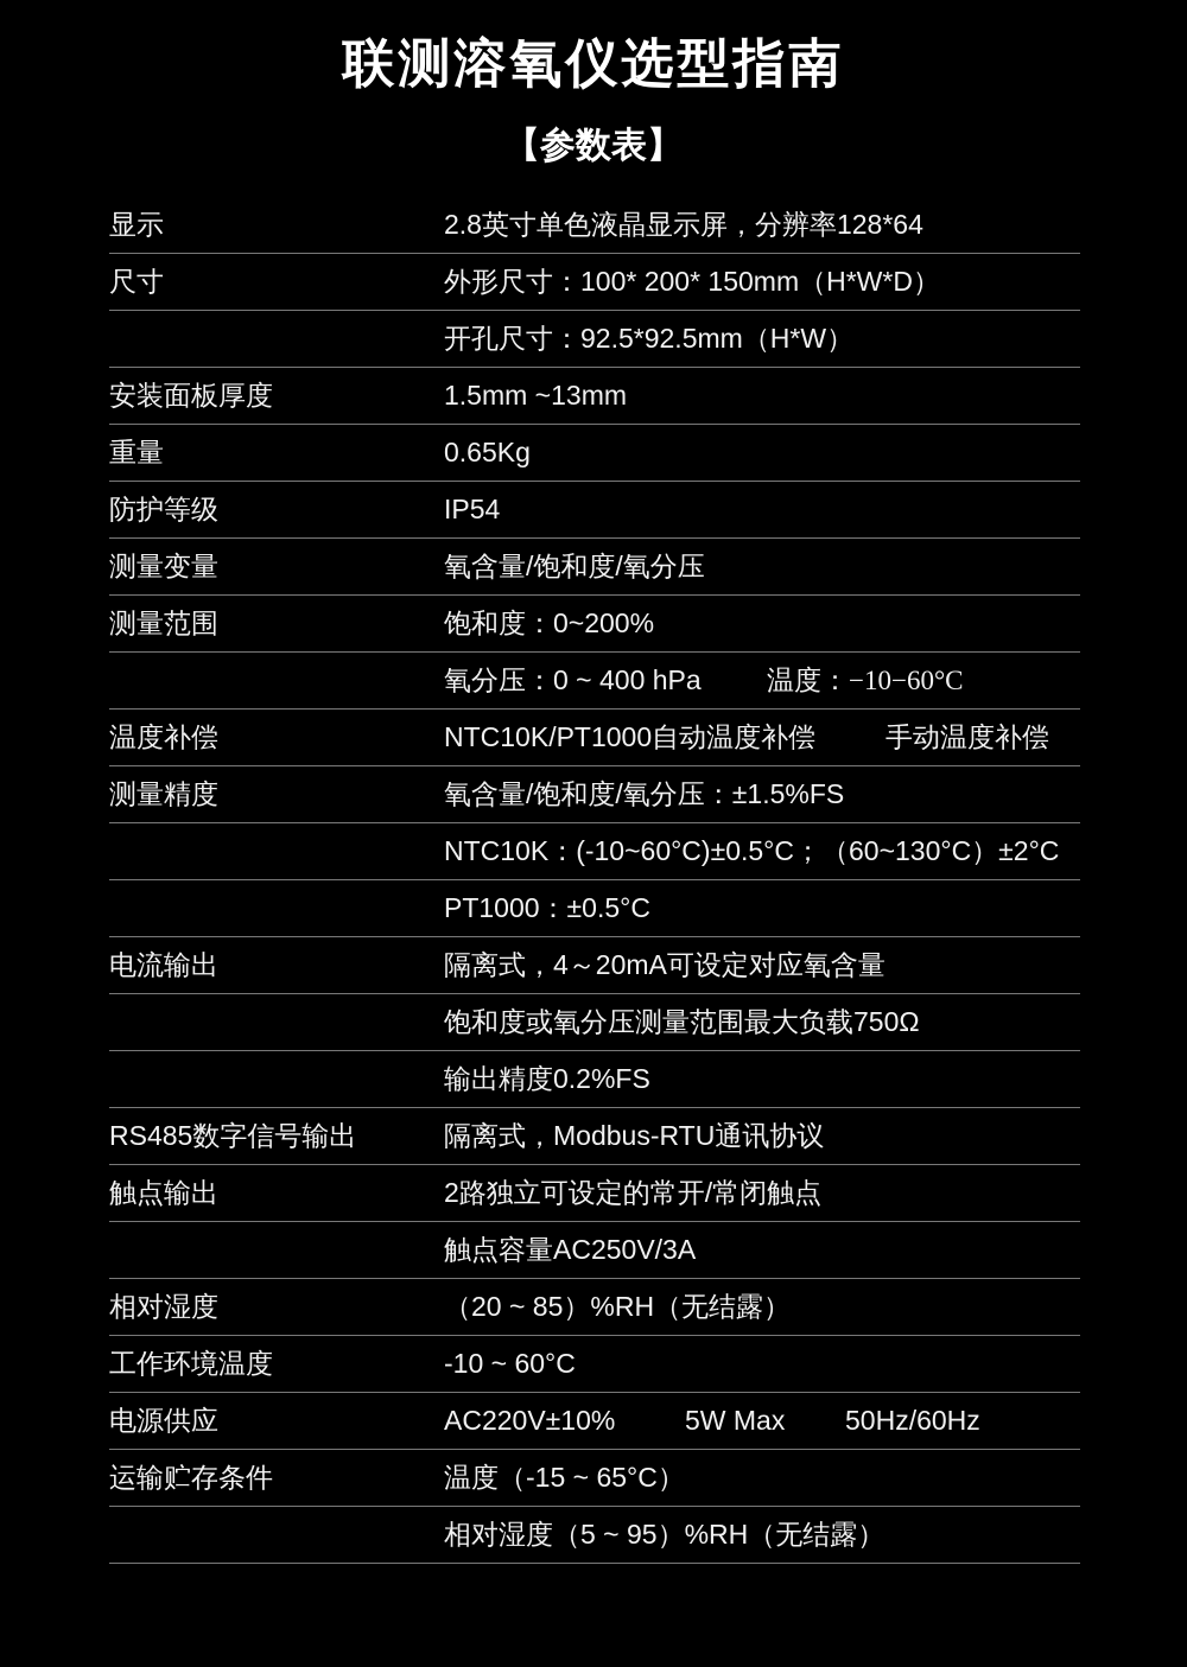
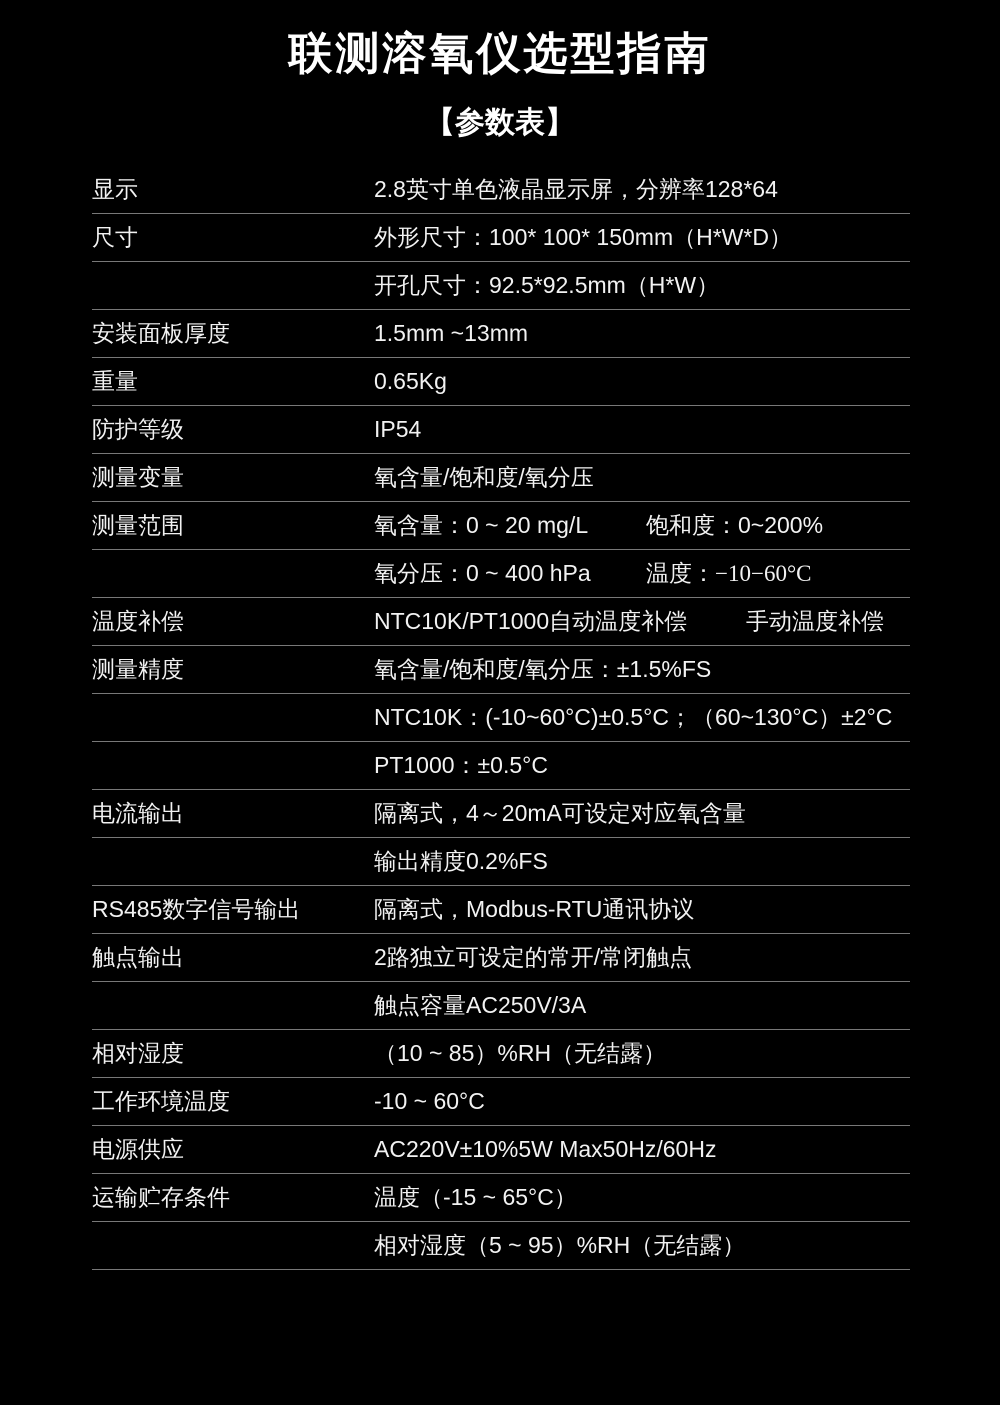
  联测溶氧仪选型指南
  【参数表】
  显示
  2.8英寸单色液晶显示屏，分辨率128*64
  尺寸
- 外形尺寸：100* 200* 150mm（H*W*D）
+ 外形尺寸：100* 100* 150mm（H*W*D）
  开孔尺寸：92.5*92.5mm（H*W）
  安装面板厚度
  1.5mm ~13mm
  重量
  0.65Kg
  防护等级
  IP54
  测量变量
  氧含量/饱和度/氧分压
  测量范围
+ 氧含量：0 ~ 20 mg/L
  饱和度：0~200%
  氧分压：0 ~ 400 hPa
  温度：−10−60°C
  温度补偿
  NTC10K/PT1000自动温度补偿
  手动温度补偿
  测量精度
  氧含量/饱和度/氧分压：±1.5%FS
  NTC10K：(-10~60°C)±0.5°C；（60~130°C）±2°C
  PT1000：±0.5°C
  电流输出
  隔离式，4～20mA可设定对应氧含量
- 饱和度或氧分压测量范围最大负载750Ω
  输出精度0.2%FS
  RS485数字信号输出
  隔离式，Modbus-RTU通讯协议
  触点输出
  2路独立可设定的常开/常闭触点
  触点容量AC250V/3A
  相对湿度
- （20 ~ 85）%RH（无结露）
+ （10 ~ 85）%RH（无结露）
  工作环境温度
  -10 ~ 60°C
  电源供应
  AC220V±10%
  5W Max
  50Hz/60Hz
  运输贮存条件
  温度（-15 ~ 65°C）
  相对湿度（5 ~ 95）%RH（无结露）
